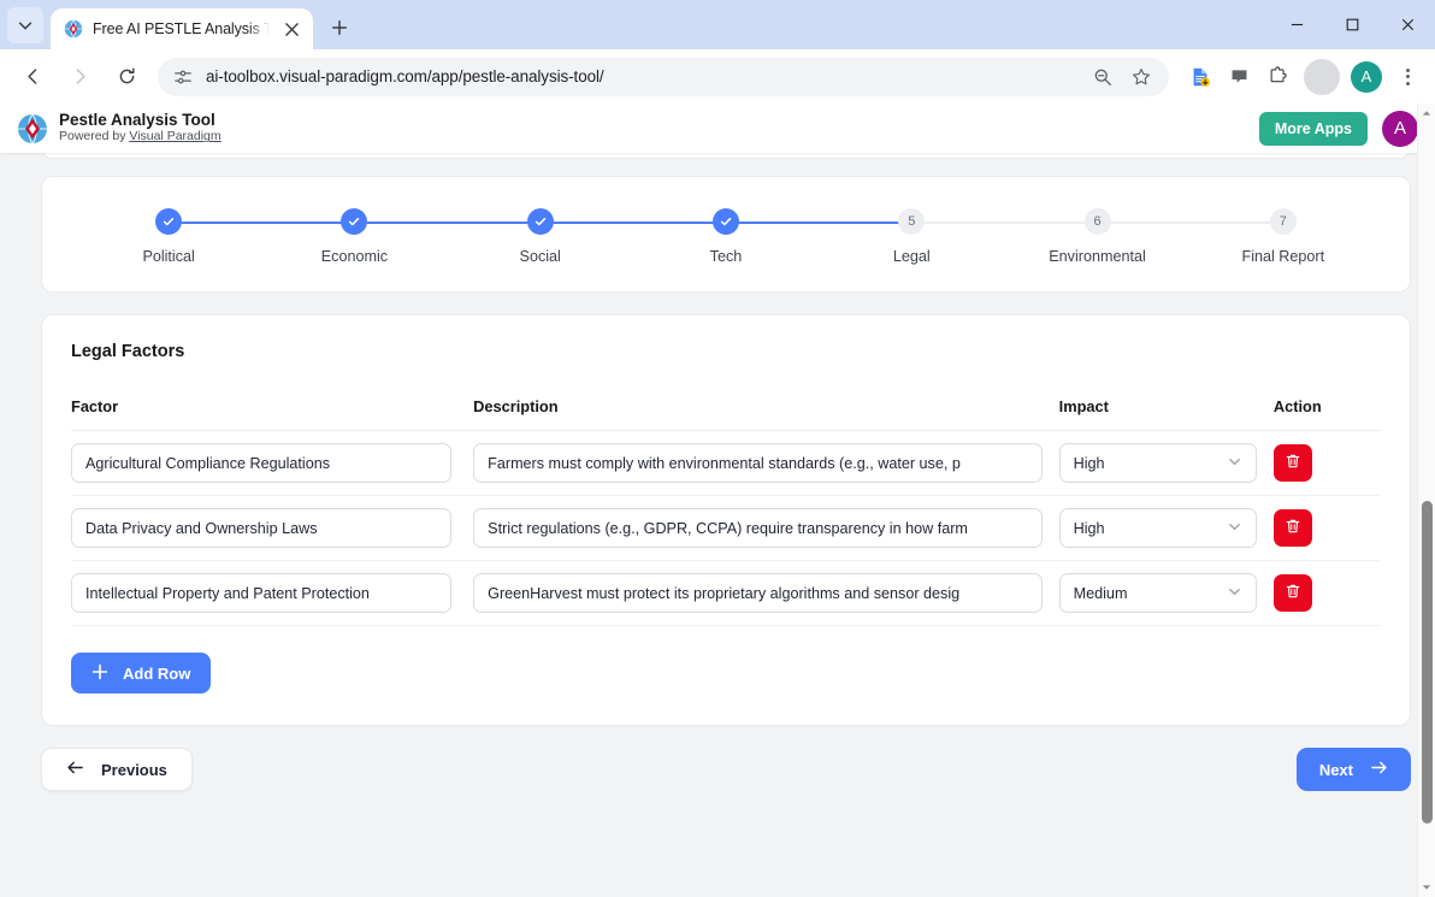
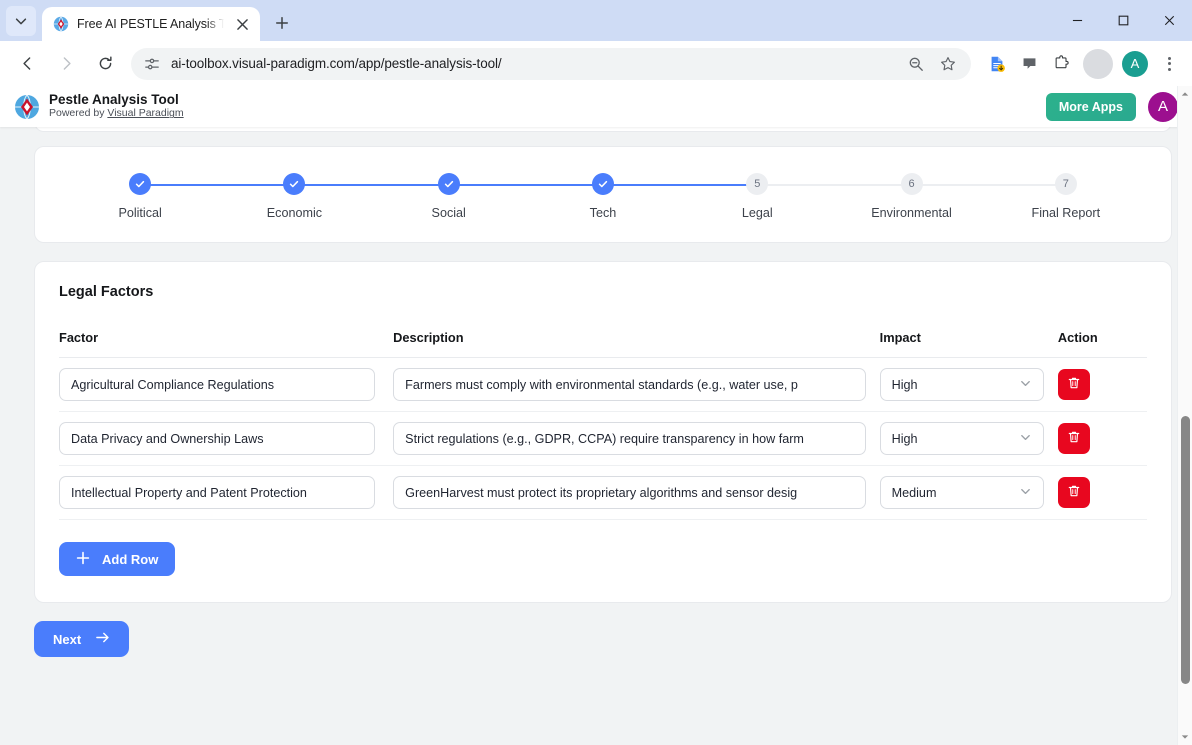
  Free AI PESTLE Analysis T
  ai-toolbox.visual-paradigm.com/app/pestle-analysis-tool/
  A
  Political
  Economic
  Social
  Tech
  5
  Legal
  6
  Environmental
  7
  Final Report
  Legal Factors
  Factor	Description	Impact	Action
  Agricultural Compliance Regulations	Farmers must comply with environmental standards (e.g., water use, p	High
  Data Privacy and Ownership Laws	Strict regulations (e.g., GDPR, CCPA) require transparency in how farm	High
  Intellectual Property and Patent Protection	GreenHarvest must protect its proprietary algorithms and sensor desig	Medium
  Add Row
- Previous
  Next
  Pestle Analysis Tool
  Powered by Visual Paradigm
  More Apps
  A
